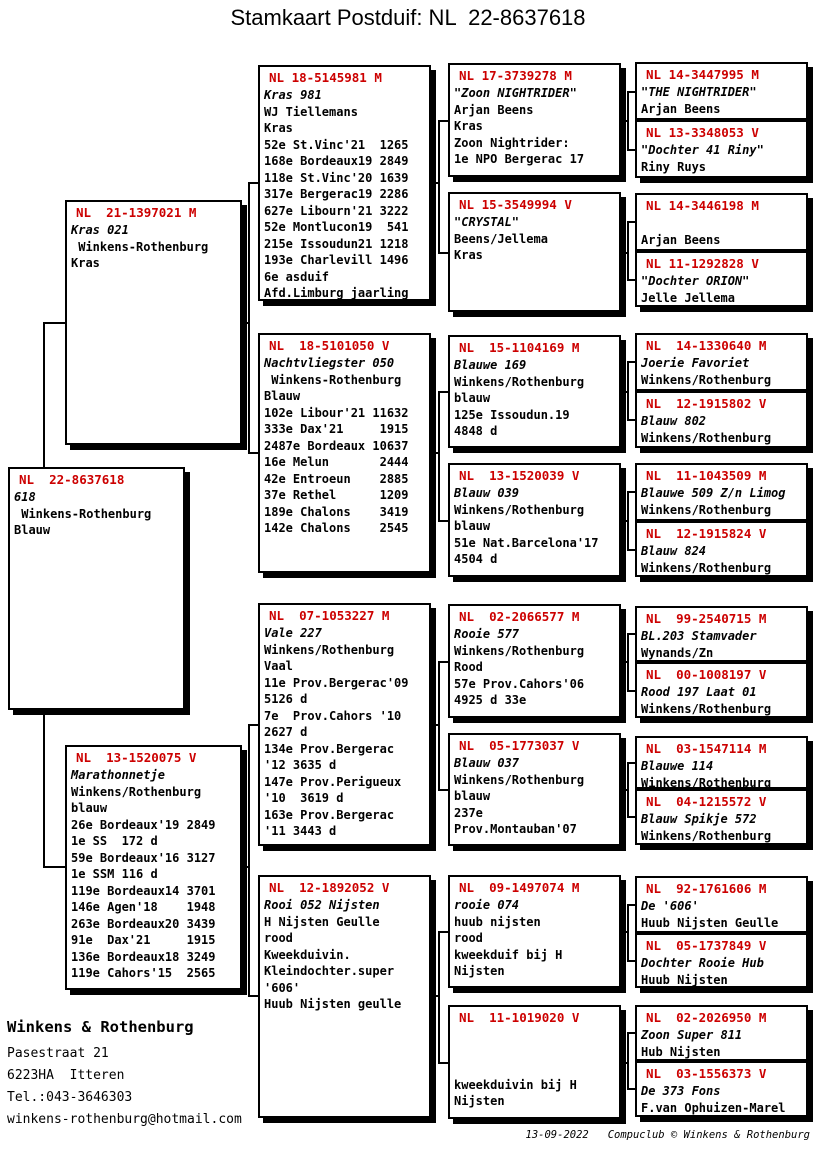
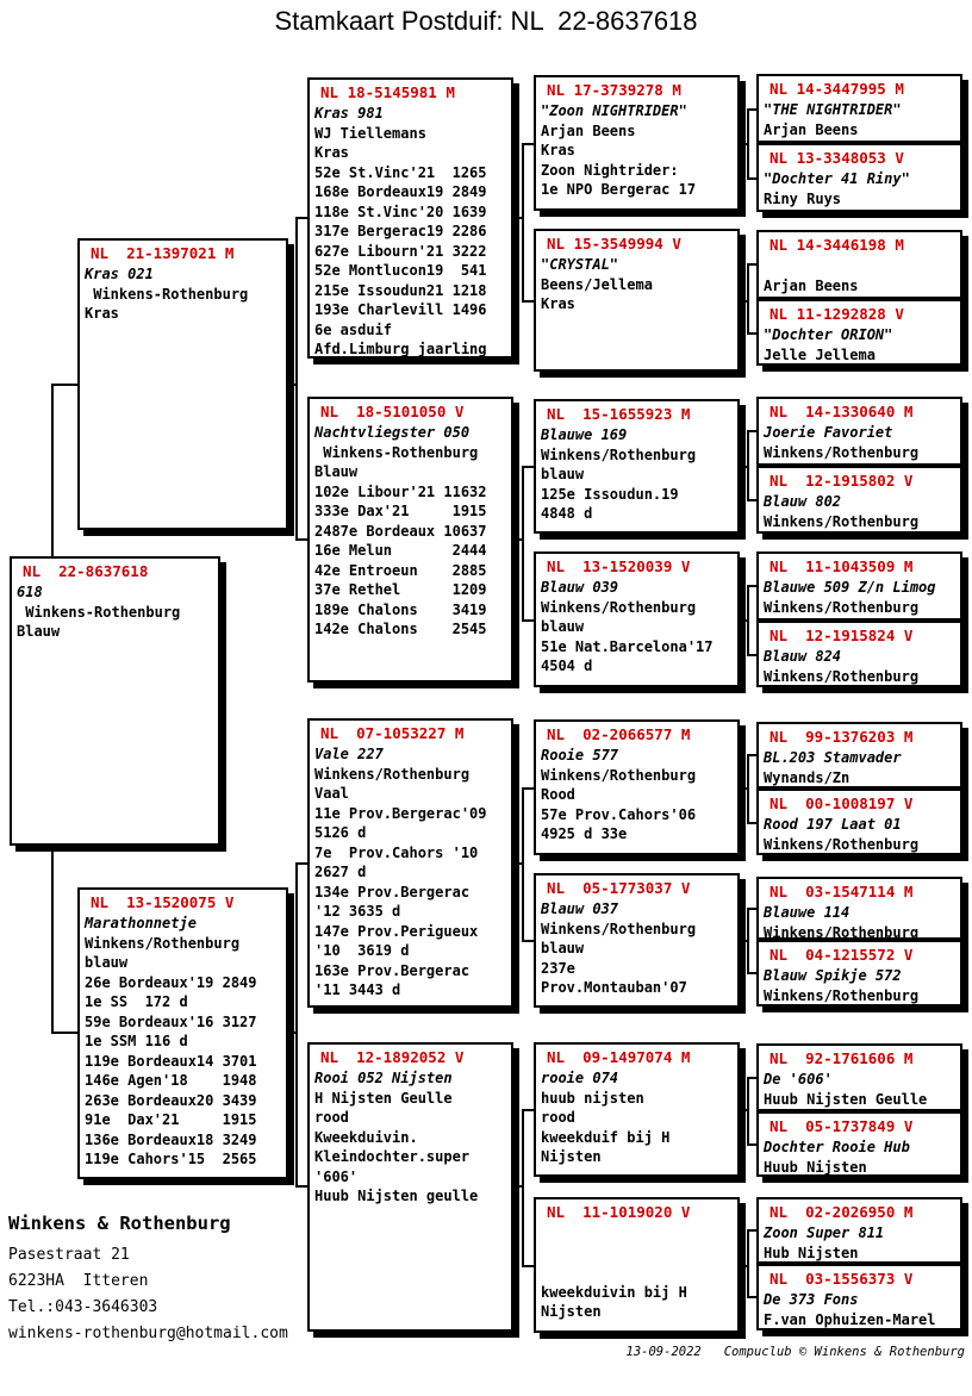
  Stamkaart Postduif: NL 22-8637618
  NL 22-8637618
  618
  Winkens-Rothenburg
  Blauw
  NL 21-1397021 M
  Kras 021
  Winkens-Rothenburg
  Kras
  NL 13-1520075 V
  Marathonnetje
  Winkens/Rothenburg
  blauw
  26e Bordeaux'19 2849
  1e SS 172 d
  59e Bordeaux'16 3127
  1e SSM 116 d
  119e Bordeaux14 3701
  146e Agen'18 1948
  263e Bordeaux20 3439
  91e Dax'21 1915
  136e Bordeaux18 3249
  119e Cahors'15 2565
  NL 18-5145981 M
  Kras 981
  WJ Tiellemans
  Kras
  52e St.Vinc'21 1265
  168e Bordeaux19 2849
  118e St.Vinc'20 1639
  317e Bergerac19 2286
  627e Libourn'21 3222
  52e Montlucon19 541
  215e Issoudun21 1218
  193e Charlevill 1496
  6e asduif
  Afd.Limburg jaarling
  NL 18-5101050 V
  Nachtvliegster 050
  Winkens-Rothenburg
  Blauw
  102e Libour'21 11632
  333e Dax'21 1915
  2487e Bordeaux 10637
  16e Melun 2444
  42e Entroeun 2885
  37e Rethel 1209
  189e Chalons 3419
  142e Chalons 2545
  NL 07-1053227 M
  Vale 227
  Winkens/Rothenburg
  Vaal
  11e Prov.Bergerac'09
  5126 d
  7e Prov.Cahors '10
  2627 d
  134e Prov.Bergerac
  '12 3635 d
  147e Prov.Perigueux
  '10 3619 d
  163e Prov.Bergerac
  '11 3443 d
  NL 12-1892052 V
  Rooi 052 Nijsten
  H Nijsten Geulle
  rood
  Kweekduivin.
  Kleindochter.super
  '606'
  Huub Nijsten geulle
  NL 17-3739278 M
  "Zoon NIGHTRIDER"
  Arjan Beens
  Kras
  Zoon Nightrider:
  1e NPO Bergerac 17
  NL 15-3549994 V
  "CRYSTAL"
  Beens/Jellema
  Kras
- NL 15-1104169 M
+ NL 15-1655923 M
  Blauwe 169
  Winkens/Rothenburg
  blauw
  125e Issoudun.19
  4848 d
  NL 13-1520039 V
  Blauw 039
  Winkens/Rothenburg
  blauw
  51e Nat.Barcelona'17
  4504 d
  NL 02-2066577 M
  Rooie 577
  Winkens/Rothenburg
  Rood
  57e Prov.Cahors'06
  4925 d 33e
  NL 05-1773037 V
  Blauw 037
  Winkens/Rothenburg
  blauw
  237e
  Prov.Montauban'07
  NL 09-1497074 M
  rooie 074
  huub nijsten
  rood
  kweekduif bij H
  Nijsten
  NL 11-1019020 V
  kweekduivin bij H
  Nijsten
  NL 14-3447995 M
  "THE NIGHTRIDER"
  Arjan Beens
  NL 13-3348053 V
  "Dochter 41 Riny"
  Riny Ruys
  NL 14-3446198 M
  Arjan Beens
  NL 11-1292828 V
  "Dochter ORION"
  Jelle Jellema
  NL 14-1330640 M
  Joerie Favoriet
  Winkens/Rothenburg
  NL 12-1915802 V
  Blauw 802
  Winkens/Rothenburg
  NL 11-1043509 M
  Blauwe 509 Z/n Limog
  Winkens/Rothenburg
  NL 12-1915824 V
  Blauw 824
  Winkens/Rothenburg
- NL 99-2540715 M
+ NL 99-1376203 M
  BL.203 Stamvader
  Wynands/Zn
  NL 00-1008197 V
  Rood 197 Laat 01
  Winkens/Rothenburg
  NL 03-1547114 M
  Blauwe 114
  Winkens/Rothenburg
  NL 04-1215572 V
  Blauw Spikje 572
  Winkens/Rothenburg
  NL 92-1761606 M
  De '606'
  Huub Nijsten Geulle
  NL 05-1737849 V
  Dochter Rooie Hub
  Huub Nijsten
  NL 02-2026950 M
  Zoon Super 811
  Hub Nijsten
  NL 03-1556373 V
  De 373 Fons
  F.van Ophuizen-Marel
  Winkens & Rothenburg
  Pasestraat 21
  6223HA Itteren
  Tel.:043-3646303
  winkens-rothenburg@hotmail.com
  13-09-2022 Compuclub © Winkens & Rothenburg
